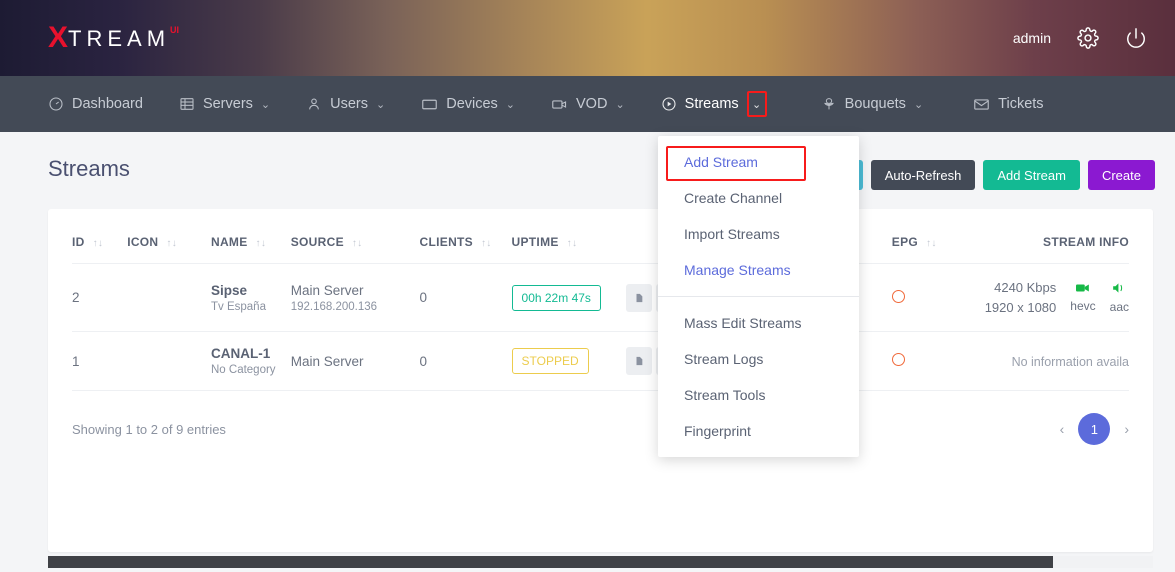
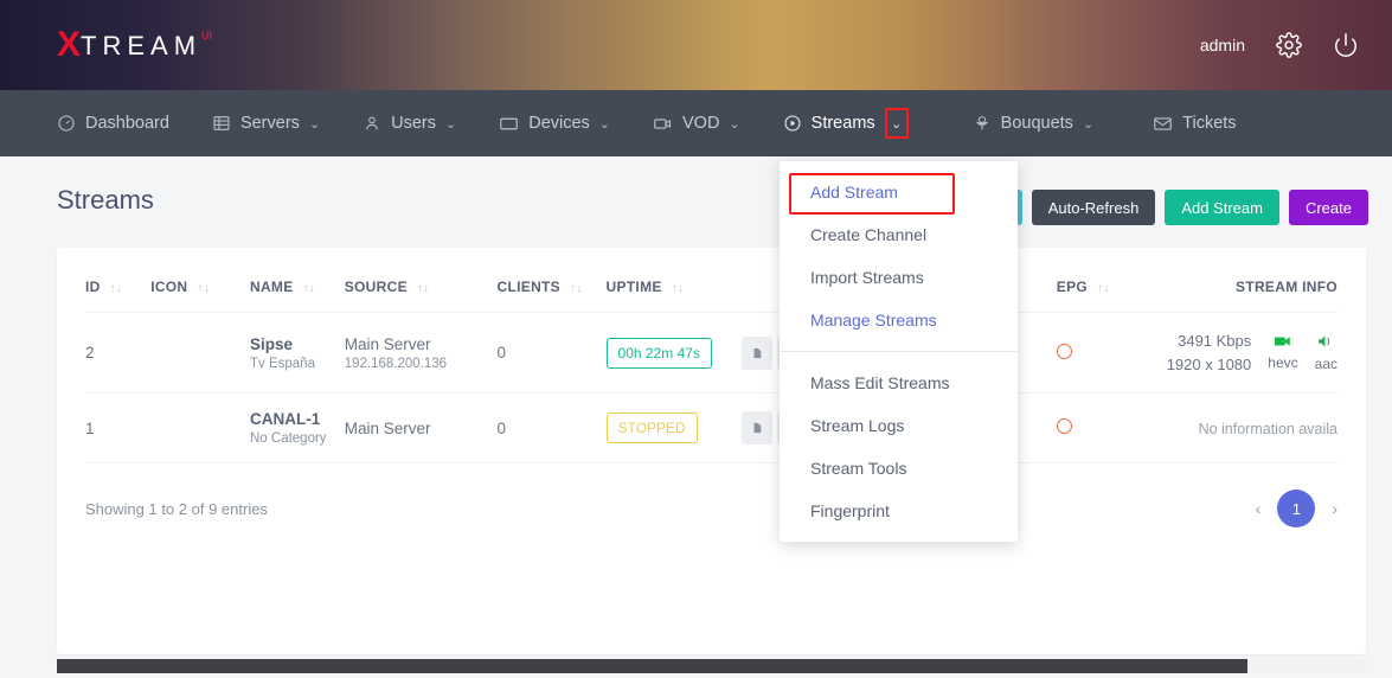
  X
  TREAM
  UI
  admin
  Dashboard
  Servers
  ⌄
  Users
  ⌄
  Devices
  ⌄
  VOD
  ⌄
  Streams
  ⌄
  Bouquets
  ⌄
  Tickets
  Streams
  Auto-Refresh
  Add Stream
  Create
  ID ↑↓	ICON ↑↓	NAME ↑↓	SOURCE ↑↓	CLIENTS ↑↓	UPTIME ↑↓			EPG ↑↓	STREAM INFO
- 2		Sipse Tv España	Main Server 192.168.200.136	0	00h 22m 47s				4240 Kbps 1920 x 1080 hevc aac
+ 2		Sipse Tv España	Main Server 192.168.200.136	0	00h 22m 47s				3491 Kbps 1920 x 1080 hevc aac
  1		CANAL-1 No Category	Main Server	0	STOPPED				No information availa
  Showing 1 to 2 of 9 entries
  ‹
  1
  ›
  Add Stream
  Create Channel
  Import Streams
  Manage Streams
  Mass Edit Streams
  Stream Logs
  Stream Tools
  Fingerprint
